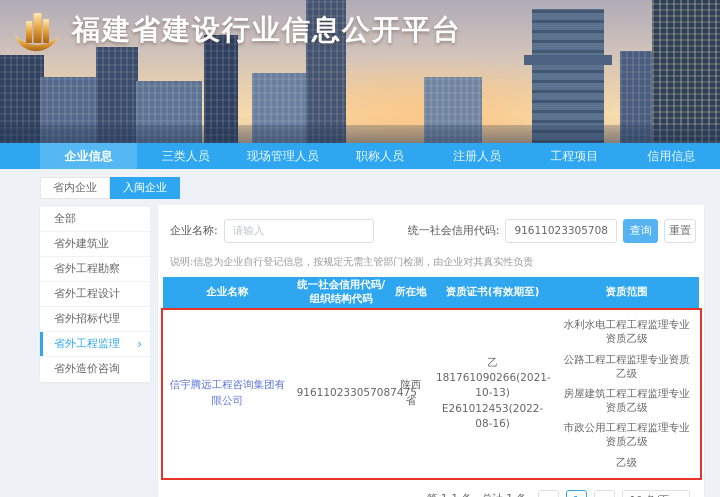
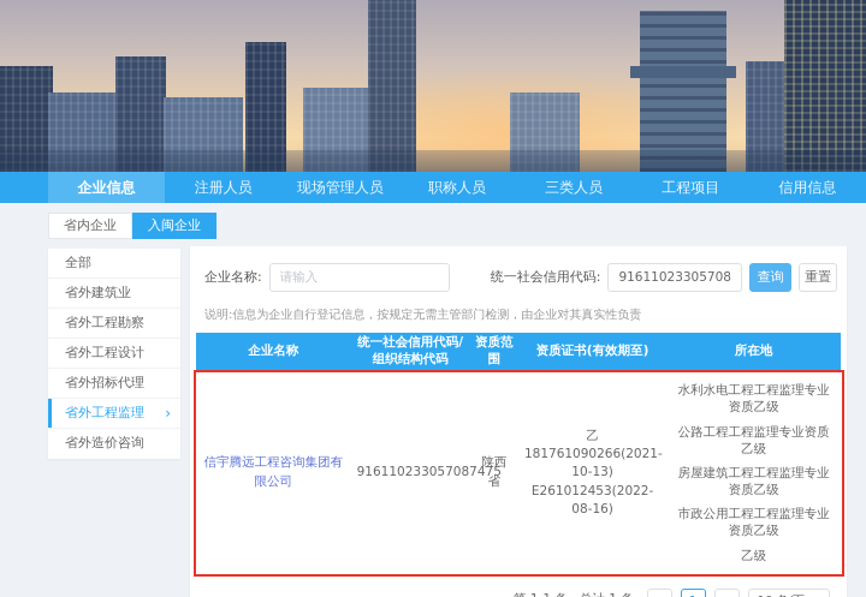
- 福建省建设行业信息公开平台
  企业信息
- 三类人员
+ 注册人员
  现场管理人员
  职称人员
- 注册人员
+ 三类人员
  工程项目
  信用信息
  省内企业
  入闽企业
  全部
  省外建筑业
  省外工程勘察
  省外工程设计
  省外招标代理
  省外工程监理
  ›
  省外造价咨询
  企业名称:
  请输入
  统一社会信用代码:
  91611023305708
  查询
  重置
  说明:信息为企业自行登记信息，按规定无需主管部门检测，由企业对其真实性负责
  企业名称
  统一社会信用代码/组织结构代码
- 所在地
+ 资质范围
  资质证书(有效期至)
- 资质范围
+ 所在地
  信宇腾远工程咨询集团有限公司
  916110233057087
  陕西省
  乙181761090266(2021-10-13)
  E261012453(2022-08-16)
  水利水电工程工程监理专业资质乙级
  公路工程工程监理专业资质乙级
  房屋建筑工程工程监理专业资质乙级
  市政公用工程工程监理专业资质乙级
  乙级
